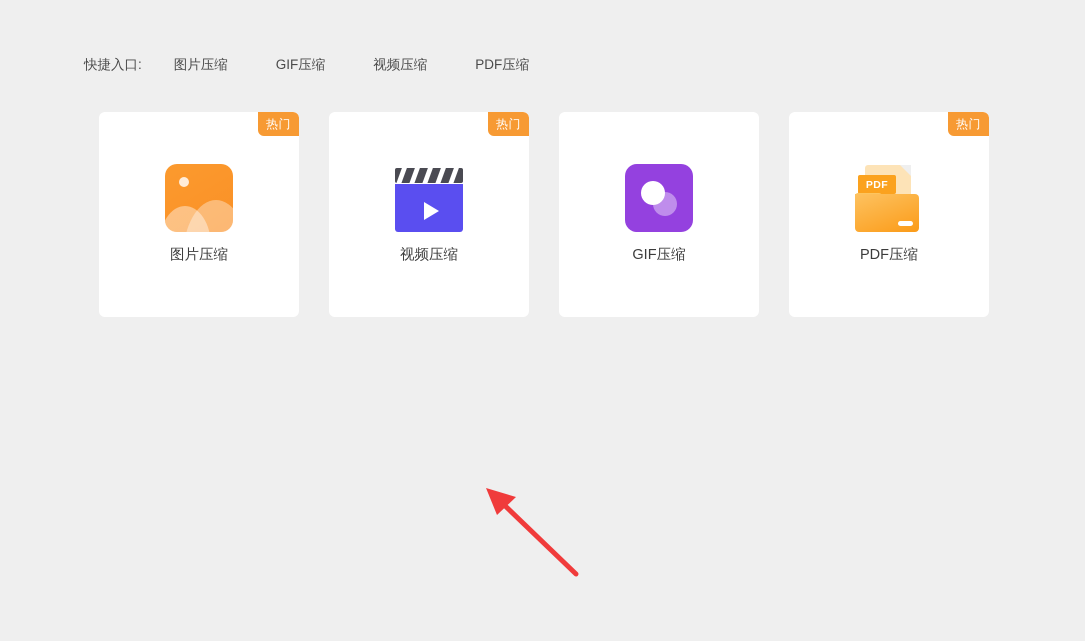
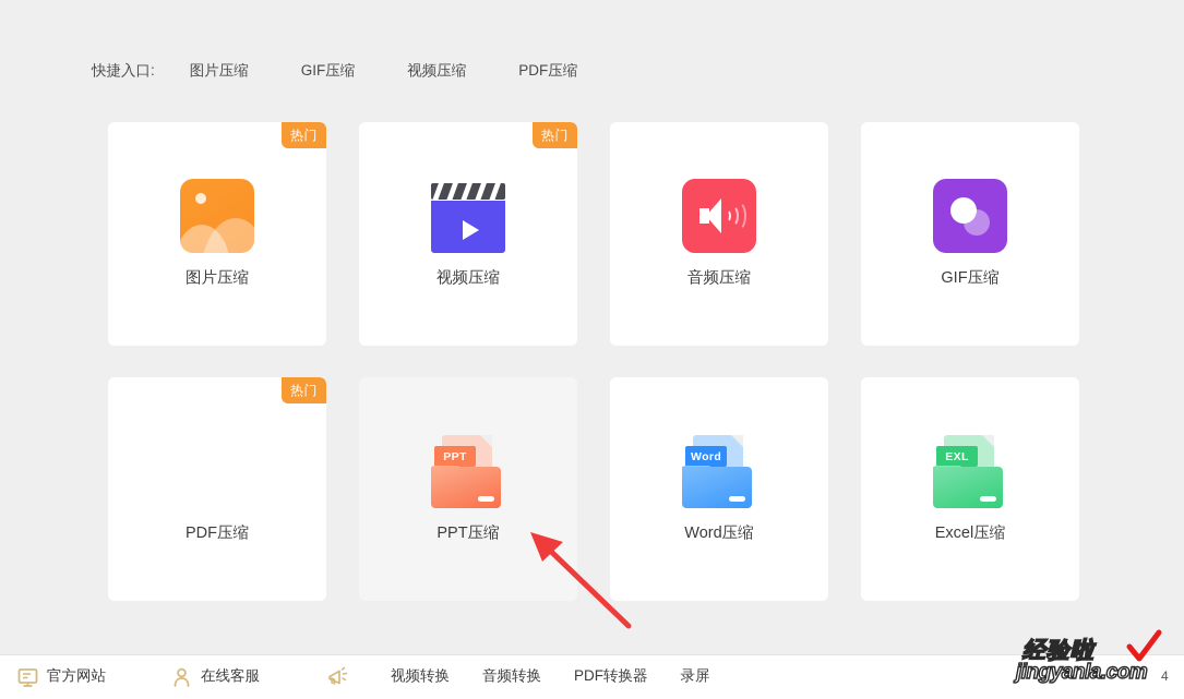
  快捷入口:
  图片压缩
  GIF压缩
  视频压缩
  PDF压缩
  热门
  图片压缩
  热门
  视频压缩
+ 音频压缩
  GIF压缩
  热门
- PDF
  PDF压缩
+ PPT
+ PPT压缩
+ Word
+ Word压缩
+ EXL
+ Excel压缩
+ 官方网站
+ 在线客服
+ 视频转换
+ 音频转换
+ PDF转换器
+ 录屏
+ 经验啦
+ jingyanla.com
+ 4
